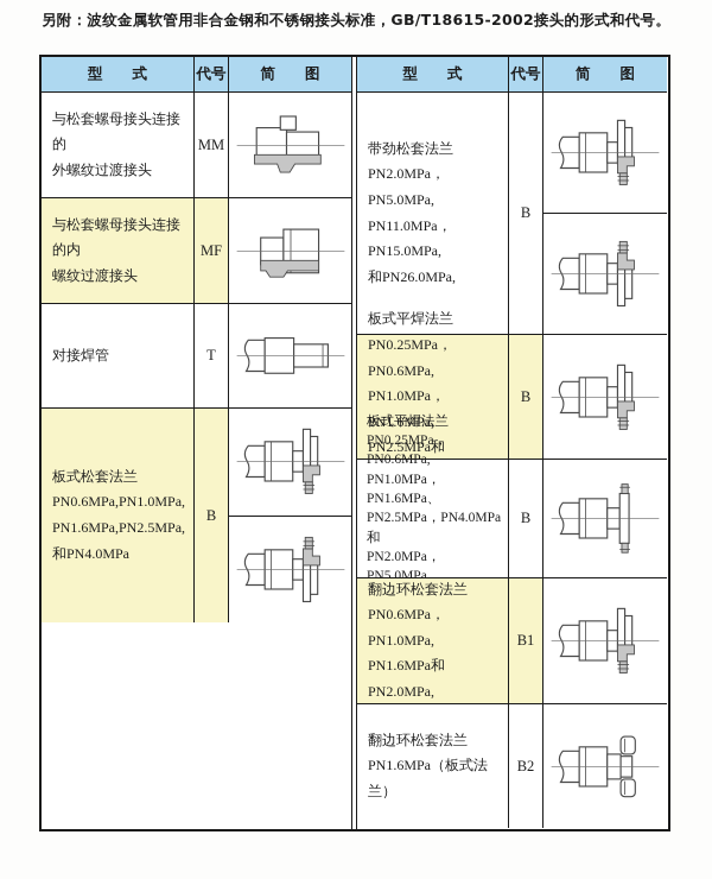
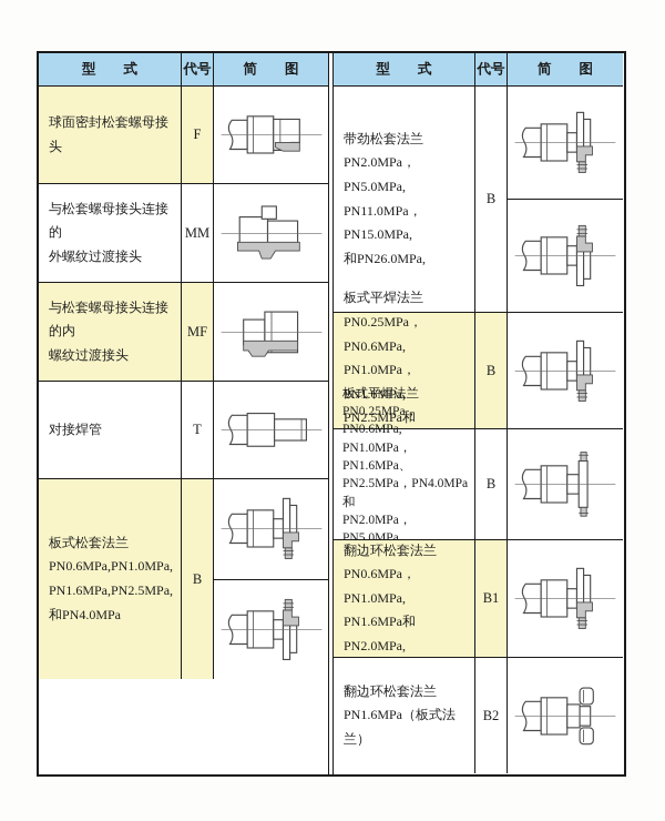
- 另附：波纹金属软管用非合金钢和不锈钢接头标准，GB/T18615-2002接头的形式和代号。
  型 式
  代号
  简 图
+ 球面密封松套螺母接头
+ F
  与松套螺母接头连接的
  外螺纹过渡接头
  MM
  与松套螺母接头连接的内
  螺纹过渡接头
  MF
  对接焊管
  T
  板式松套法兰
  PN0.6MPa,PN1.0MPa,
  PN1.6MPa,PN2.5MPa,
  和PN4.0MPa
  B
  型 式
  代号
  简 图
  带劲松套法兰
  PN2.0MPa，PN5.0MPa,
  PN11.0MPa，PN15.0MPa,
  和PN26.0MPa,
  B
  板式平焊法兰
  PN0.25MPa，PN0.6MPa,
  PN1.0MPa，PN1.6MPa,
  B
  板式平焊法兰
  PN0.25MPa，PN0.6MPa,
  PN1.0MPa，PN1.6MPa、
  PN2.5MPa，PN4.0MPa和
  PN2.0MPa，PN5.0MPa,
  B
  翻边环松套法兰
  PN0.6MPa，PN1.0MPa,
  PN1.6MPa和PN2.0MPa,
  B1
  翻边环松套法兰
  PN1.6MPa（板式法兰）
  B2
